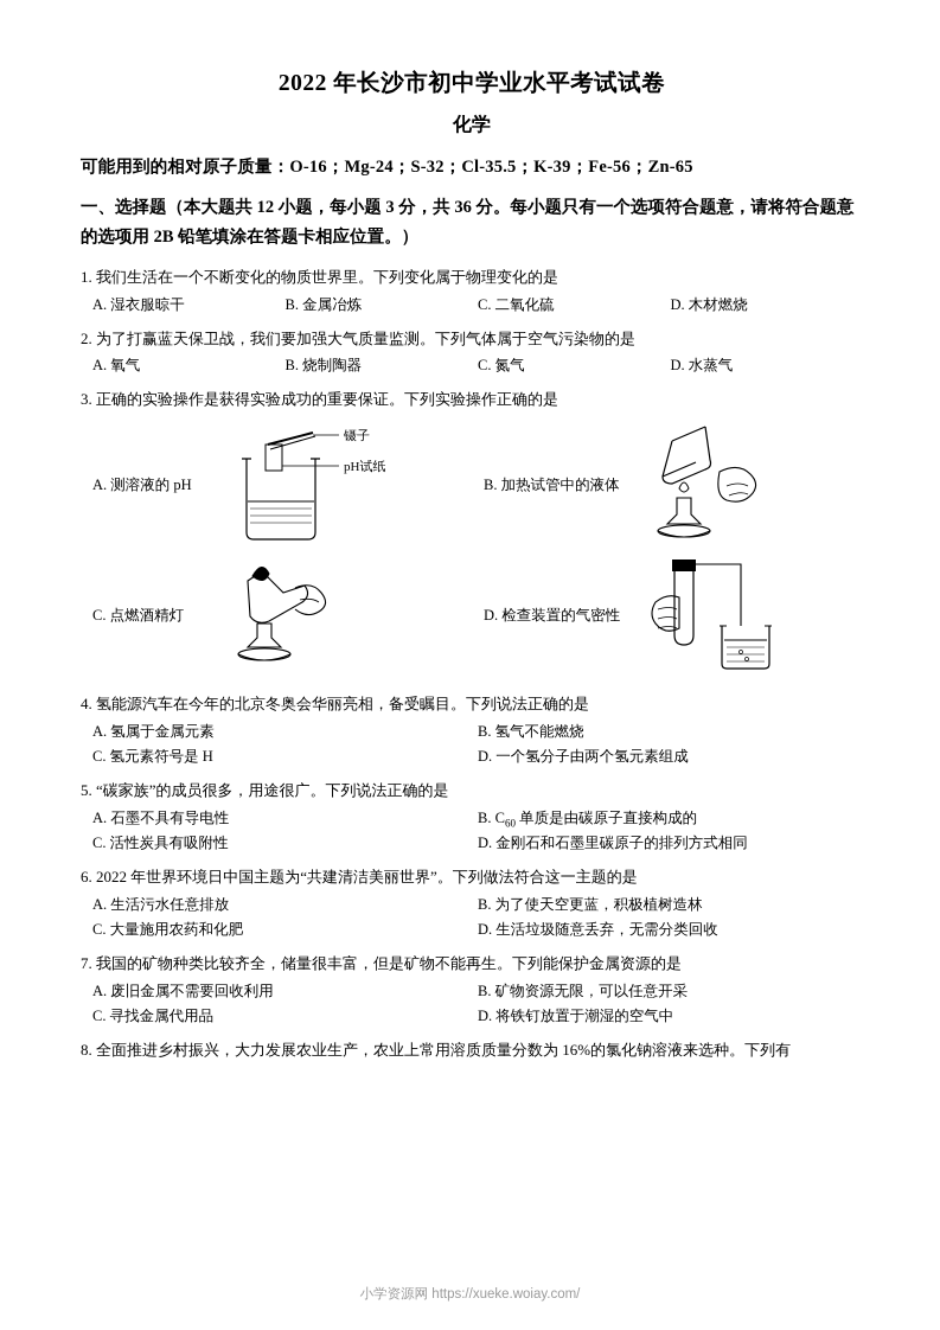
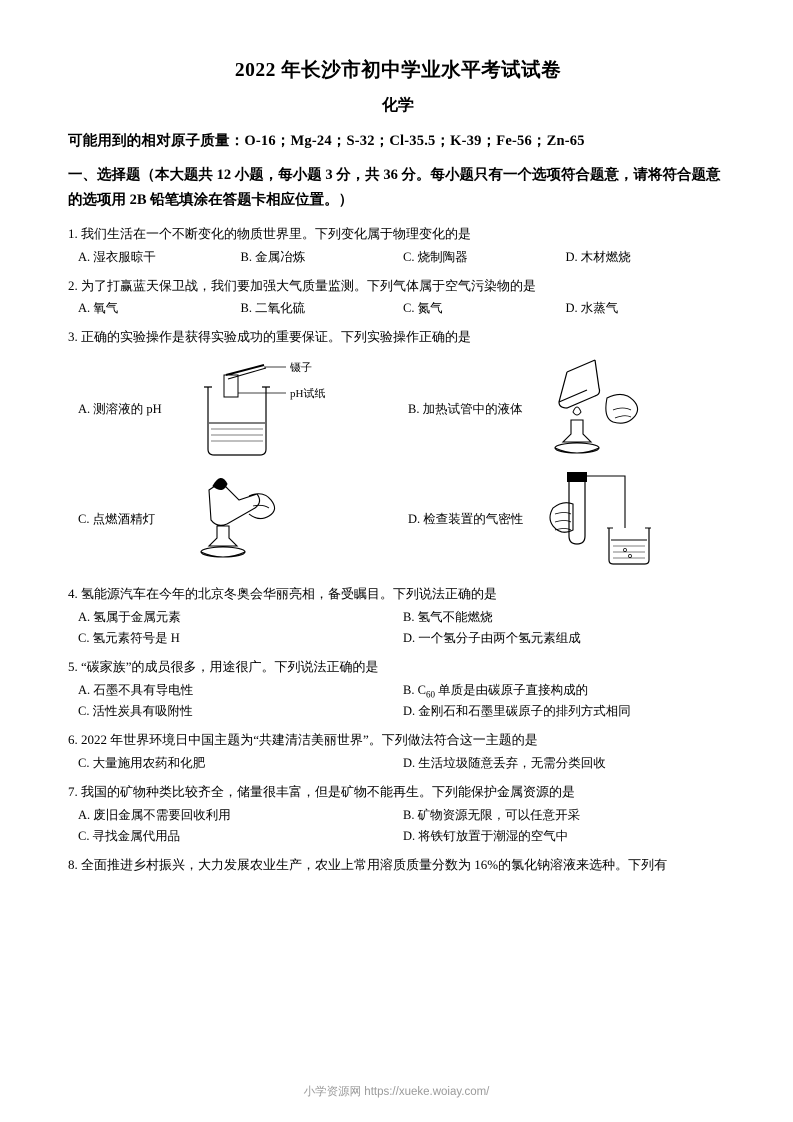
  2022 年长沙市初中学业水平考试试卷
  化学
  可能用到的相对原子质量：O-16；Mg-24；S-32；Cl-35.5；K-39；Fe-56；Zn-65
  一、选择题（本大题共 12 小题，每小题 3 分，共 36 分。每小题只有一个选项符合题意，请将符合题意的选项用 2B 铅笔填涂在答题卡相应位置。）
  1. 我们生活在一个不断变化的物质世界里。下列变化属于物理变化的是
  A. 湿衣服晾干
  B. 金属冶炼
- C. 二氧化硫
+ C. 烧制陶器
  D. 木材燃烧
  2. 为了打赢蓝天保卫战，我们要加强大气质量监测。下列气体属于空气污染物的是
  A. 氧气
- B. 烧制陶器
+ B. 二氧化硫
  C. 氮气
  D. 水蒸气
  3. 正确的实验操作是获得实验成功的重要保证。下列实验操作正确的是
  A. 测溶液的 pH
  镊子
  pH试纸
  B. 加热试管中的液体
  C. 点燃酒精灯
  D. 检查装置的气密性
  4. 氢能源汽车在今年的北京冬奥会华丽亮相，备受瞩目。下列说法正确的是
  A. 氢属于金属元素
  B. 氢气不能燃烧
  C. 氢元素符号是 H
  D. 一个氢分子由两个氢元素组成
  5. “碳家族”的成员很多，用途很广。下列说法正确的是
  A. 石墨不具有导电性
  B. C60 单质是由碳原子直接构成的
  C. 活性炭具有吸附性
  D. 金刚石和石墨里碳原子的排列方式相同
  6. 2022 年世界环境日中国主题为“共建清洁美丽世界”。下列做法符合这一主题的是
- A. 生活污水任意排放
- B. 为了使天空更蓝，积极植树造林
  C. 大量施用农药和化肥
  D. 生活垃圾随意丢弃，无需分类回收
  7. 我国的矿物种类比较齐全，储量很丰富，但是矿物不能再生。下列能保护金属资源的是
  A. 废旧金属不需要回收利用
  B. 矿物资源无限，可以任意开采
  C. 寻找金属代用品
  D. 将铁钉放置于潮湿的空气中
  8. 全面推进乡村振兴，大力发展农业生产，农业上常用溶质质量分数为 16%的氯化钠溶液来选种。下列有
  小学资源网 https://xueke.woiay.com/
